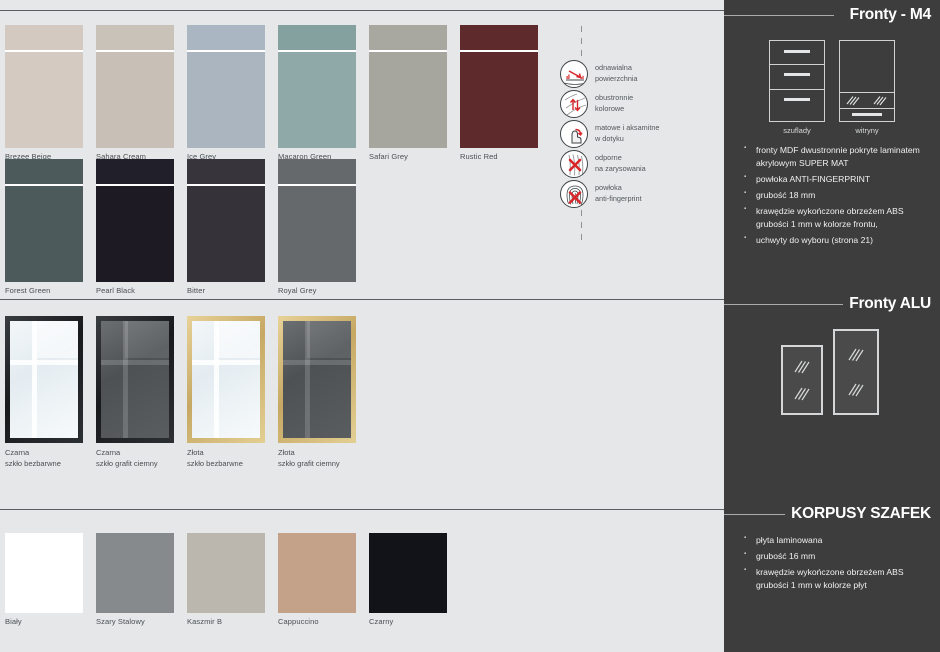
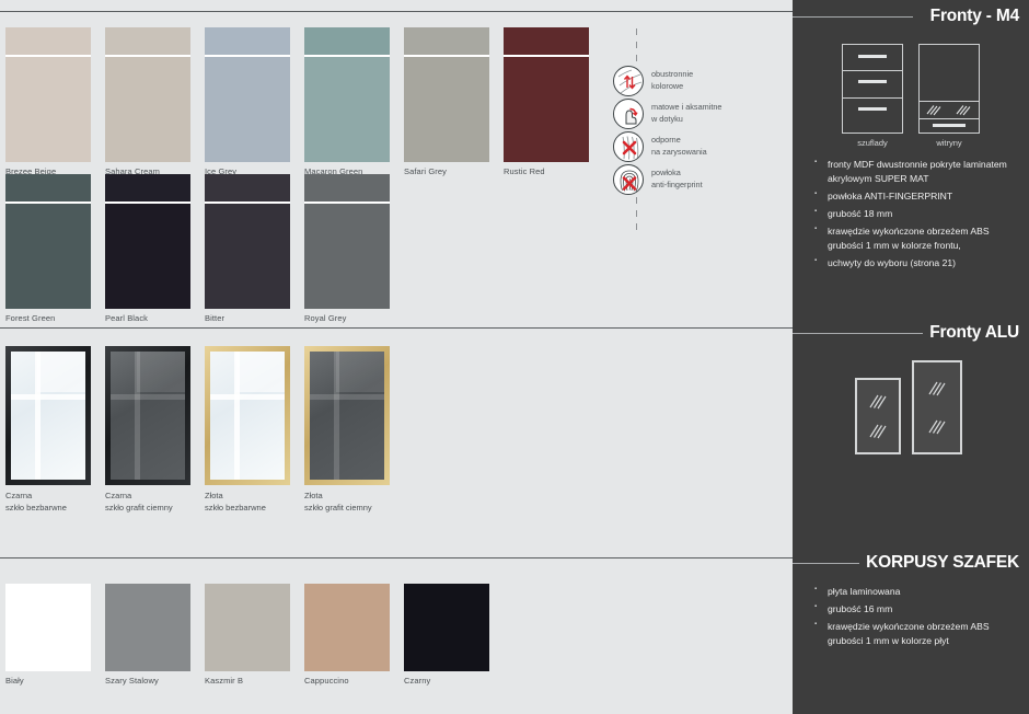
  Brezee Beige
  Sahara Cream
  Ice Grey
  Macaron Green
  Safari Grey
  Rustic Red
  Forest Green
  Pearl Black
  Bitter
  Royal Grey
- odnawialna
- powierzchnia
  obustronnie
  kolorowe
  matowe i aksamitne
  w dotyku
  odporne
  na zarysowania
  powłoka
  anti-fingerprint
  Czarna
  szkło bezbarwne
  Czarna
  szkło grafit ciemny
  Złota
  szkło bezbarwne
  Złota
  szkło grafit ciemny
  Biały
  Szary Stalowy
  Kaszmir B
  Cappuccino
  Czarny
  Fronty - M4
  szuflady
  witryny
  fronty MDF dwustronnie pokryte laminatem akrylowym SUPER MAT
  powłoka ANTI-FINGERPRINT
  grubość 18 mm
  krawędzie wykończone obrzeżem ABS grubości 1 mm w kolorze frontu,
  uchwyty do wyboru (strona 21)
  Fronty ALU
  KORPUSY SZAFEK
  płyta laminowana
  grubość 16 mm
  krawędzie wykończone obrzeżem ABS grubości 1 mm w kolorze płyt
